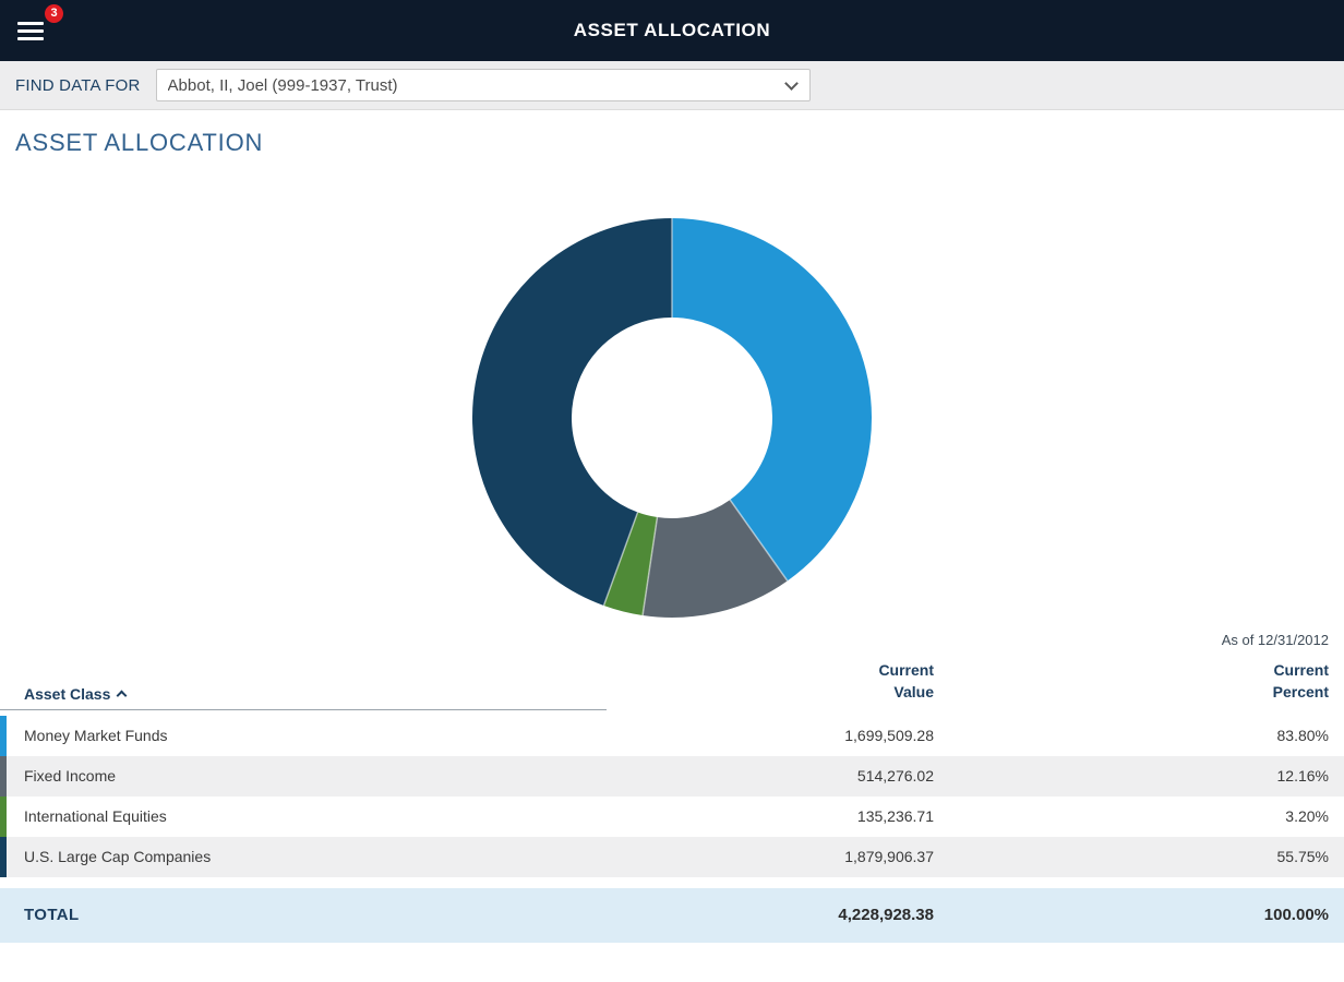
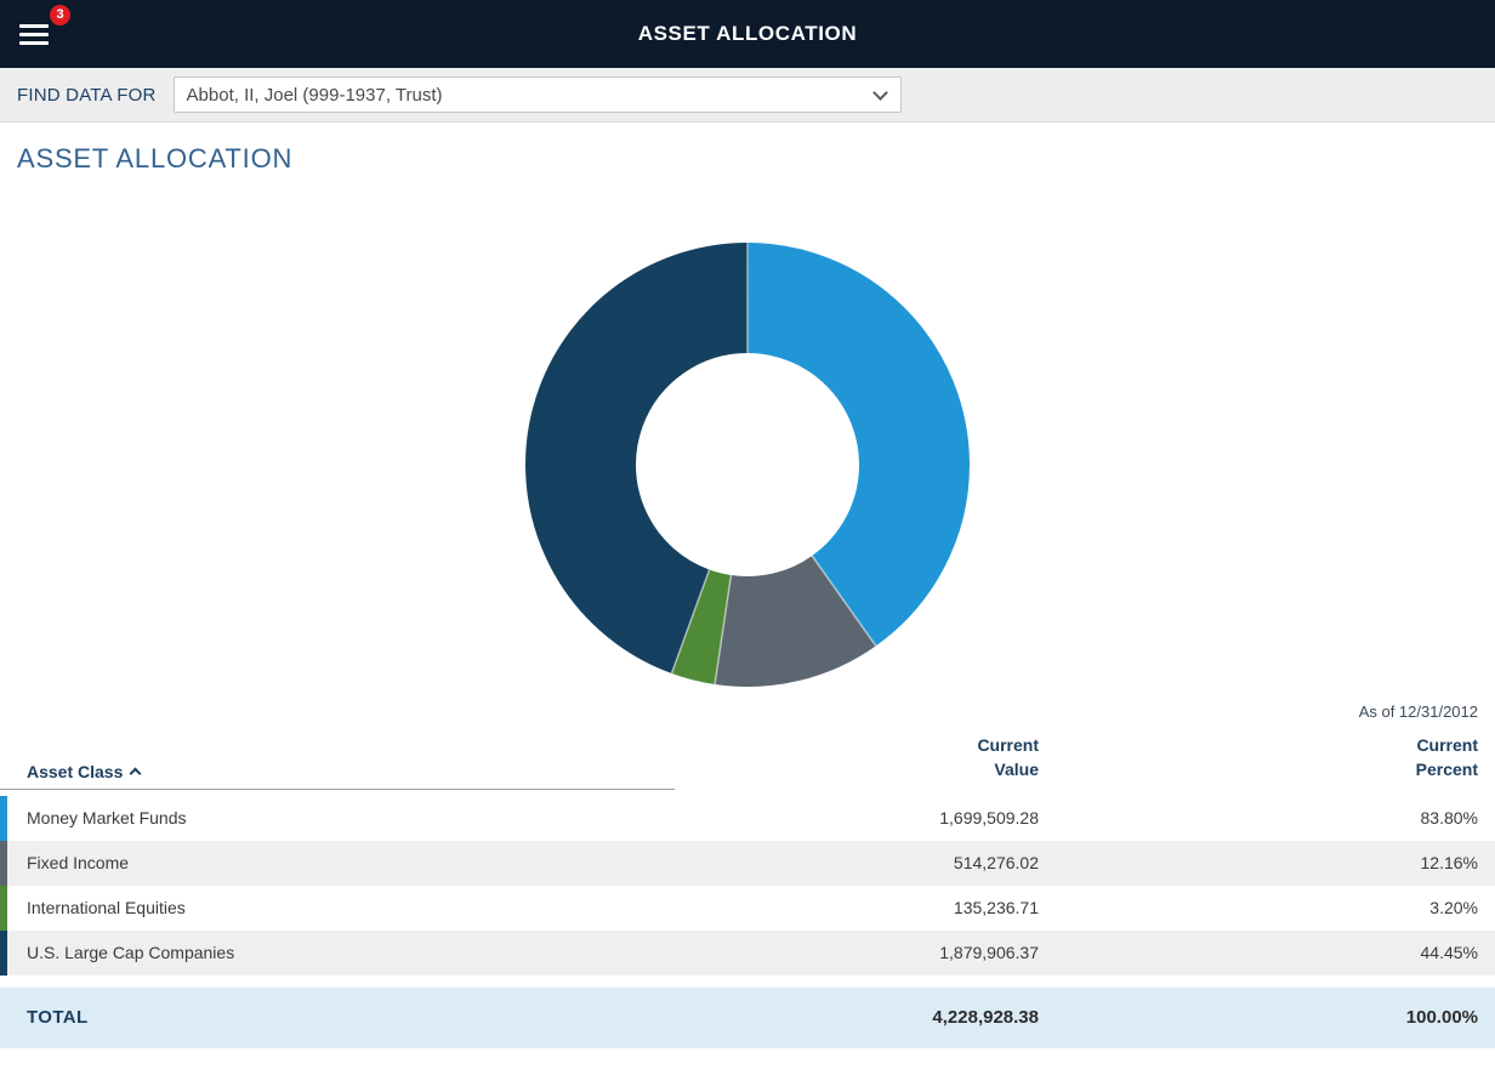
  3
  ASSET ALLOCATION
  FIND DATA FOR
  Abbot, II, Joel (999-1937, Trust)
  ASSET ALLOCATION
  As of 12/31/2012
  Asset Class
  Current
  Value
  Current
  Percent
  Money Market Funds
  1,699,509.28
  83.80%
  Fixed Income
  514,276.02
  12.16%
  International Equities
  135,236.71
  3.20%
  U.S. Large Cap Companies
  1,879,906.37
- 55.75%
+ 44.45%
  TOTAL
  4,228,928.38
  100.00%
